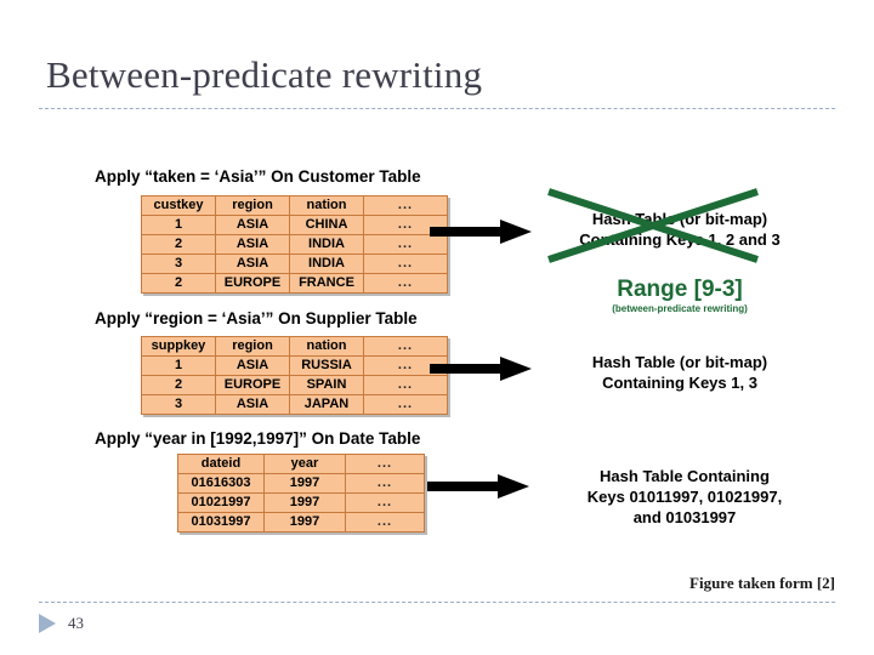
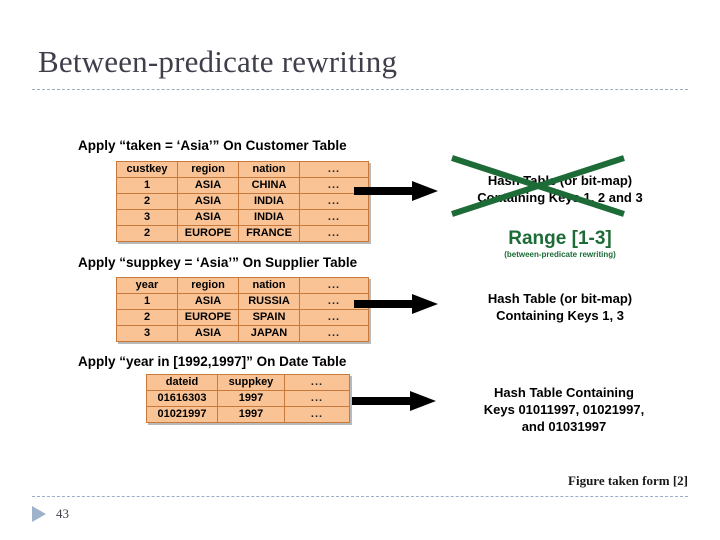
  Between-predicate rewriting
  Apply “taken = ‘Asia’” On Customer Table
  custkey	region	nation	...
  1	ASIA	CHINA	...
  2	ASIA	INDIA	...
  3	ASIA	INDIA	...
  2	EUROPE	FRANCE	...
  Hasabor bit-map)
  Coining Ke 1, 2 and 3
- Range [9-3]
+ Range [1-3]
  (between-predicate rewriting)
- Apply “region = ‘Asia’” On Supplier Table
+ Apply “suppkey = ‘Asia’” On Supplier Table
- suppkey	region	nation	...
+ year	region	nation	...
  1	ASIA	RUSSIA	...
  2	EUROPE	SPAIN	...
  3	ASIA	JAPAN	...
  Hash Table (or bit-map)
  Containing Keys 1, 3
  Apply “year in [1992,1997]” On Date Table
- dateid	year	...
+ dateid	suppkey	...
  01616303	1997	...
  01021997	1997	...
- 01031997	1997	...
  Hash Table Containing
  Keys 01011997, 01021997,
  and 01031997
  Figure taken form [2]
  43
